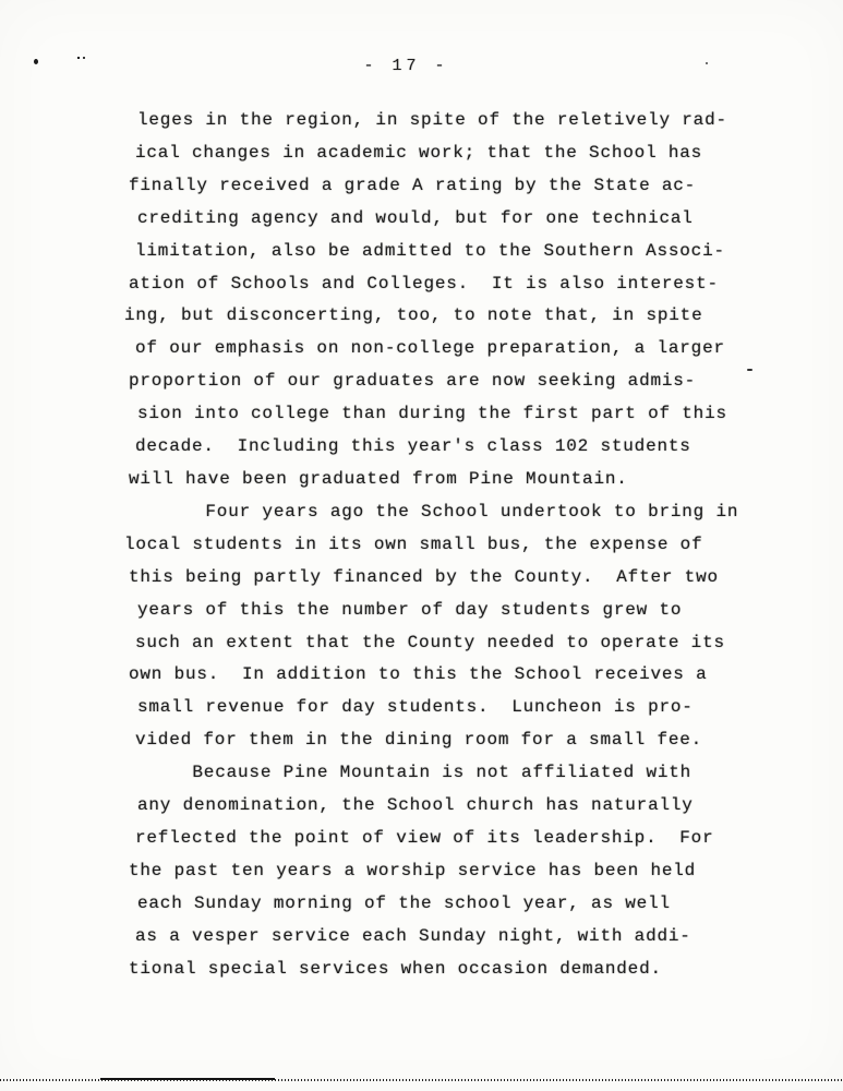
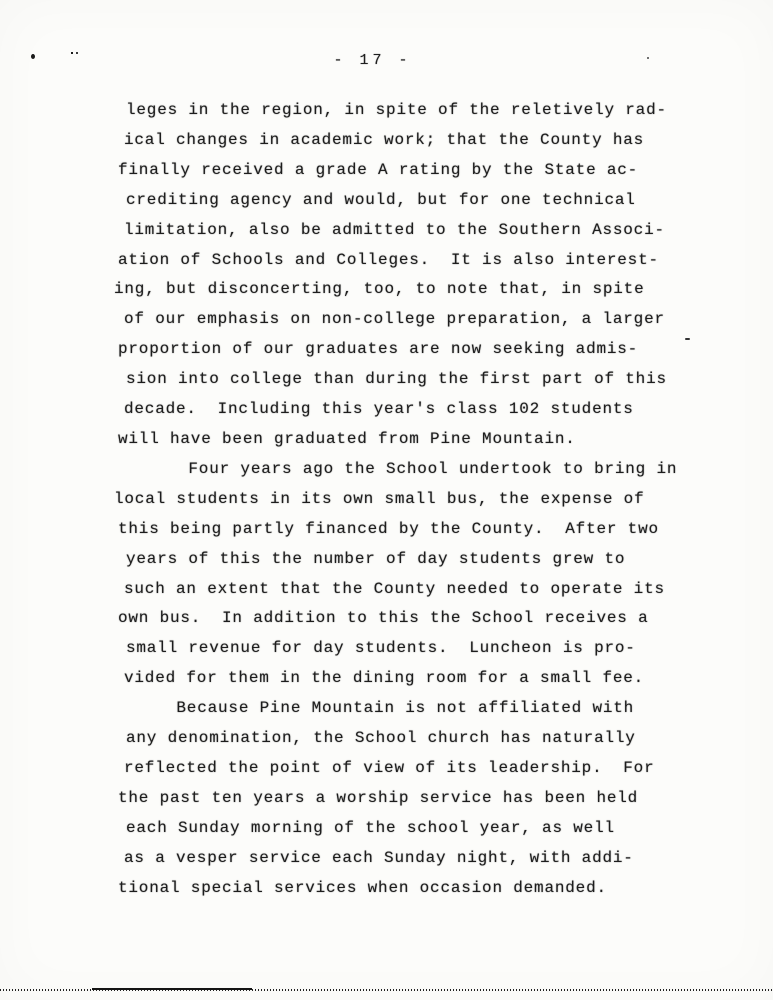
  - 17 -
  leges in the region, in spite of the reletively rad-
- ical changes in academic work; that the School has
+ ical changes in academic work; that the County has
  finally received a grade A rating by the State ac-
  crediting agency and would, but for one technical
  limitation, also be admitted to the Southern Associ-
  ation of Schools and Colleges. It is also interest-
  ing, but disconcerting, too, to note that, in spite
  of our emphasis on non-college preparation, a larger
  proportion of our graduates are now seeking admis-
  sion into college than during the first part of this
  decade. Including this year's class 102 students
  will have been graduated from Pine Mountain.
  Four years ago the School undertook to bring in
  local students in its own small bus, the expense of
  this being partly financed by the County. After two
  years of this the number of day students grew to
  such an extent that the County needed to operate its
  own bus. In addition to this the School receives a
  small revenue for day students. Luncheon is pro-
  vided for them in the dining room for a small fee.
  Because Pine Mountain is not affiliated with
  any denomination, the School church has naturally
  reflected the point of view of its leadership. For
  the past ten years a worship service has been held
  each Sunday morning of the school year, as well
  as a vesper service each Sunday night, with addi-
  tional special services when occasion demanded.
